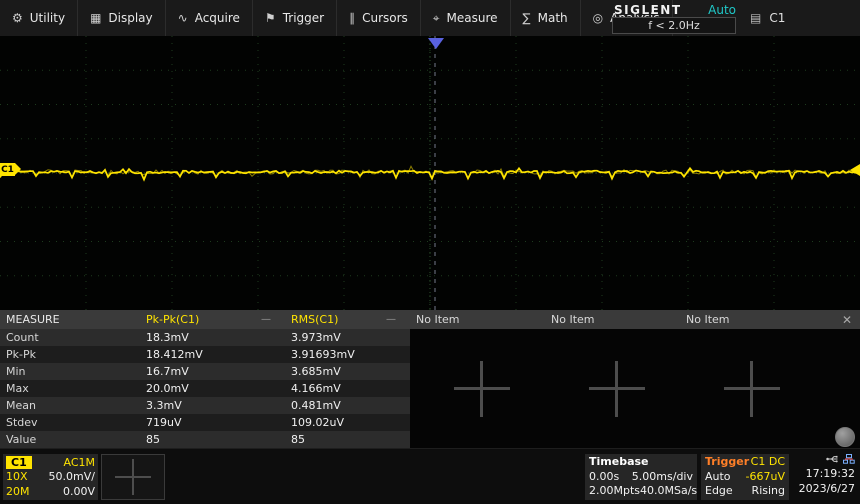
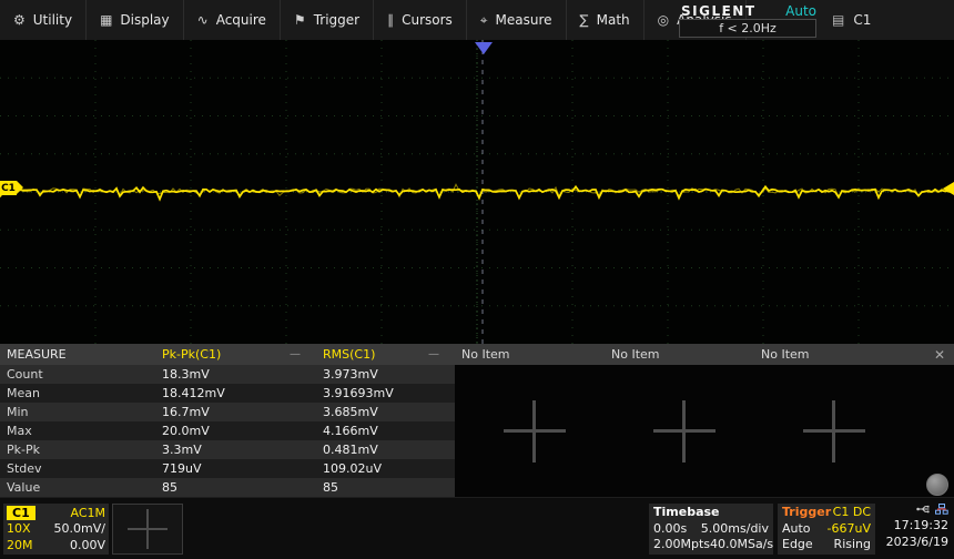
  ⚙
  Utility
  ▦
  Display
  ∿
  Acquire
  ⚑
  Trigger
  ∥
  Cursors
  ⌖
  Measure
  ∑
  Math
  ◎
  SIGLENT
  Auto
  f < 2.0Hz
  ▤
  C1
  C1
  MEASURE
  Pk-Pk(C1)
  —
  RMS(C1)
  —
  No Item
  No Item
  No Item
  ✕
  Count
  18.3mV
  3.973mV
- Pk-Pk
+ Mean
  18.412mV
  3.91693mV
  Min
  16.7mV
  3.685mV
  Max
  20.0mV
  4.166mV
- Mean
+ Pk-Pk
  3.3mV
  0.481mV
  Stdev
  719uV
  109.02uV
  Value
  85
  85
  C1
  AC1M
  10X
  50.0mV/
  20M
  0.00V
  Timebase
  0.00s
  5.00ms/div
  2.00Mpts
  40.0MSa/s
  Trigger
  C1 DC
  Auto
  -667uV
  Edge
  Rising
  17:19:32
- 2023/6/27
+ 2023/6/19
